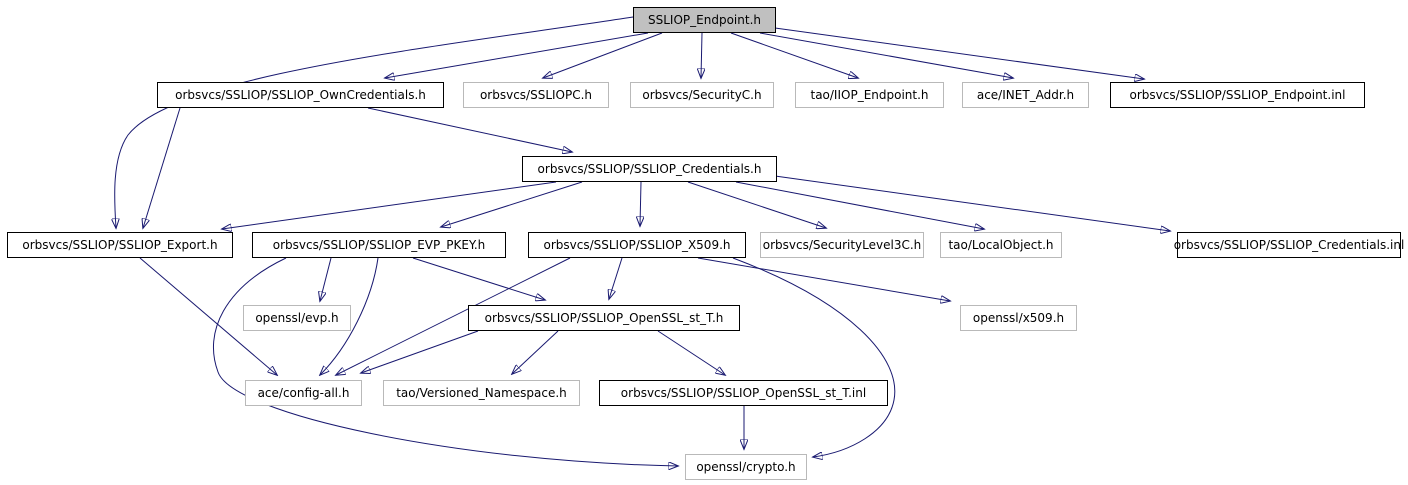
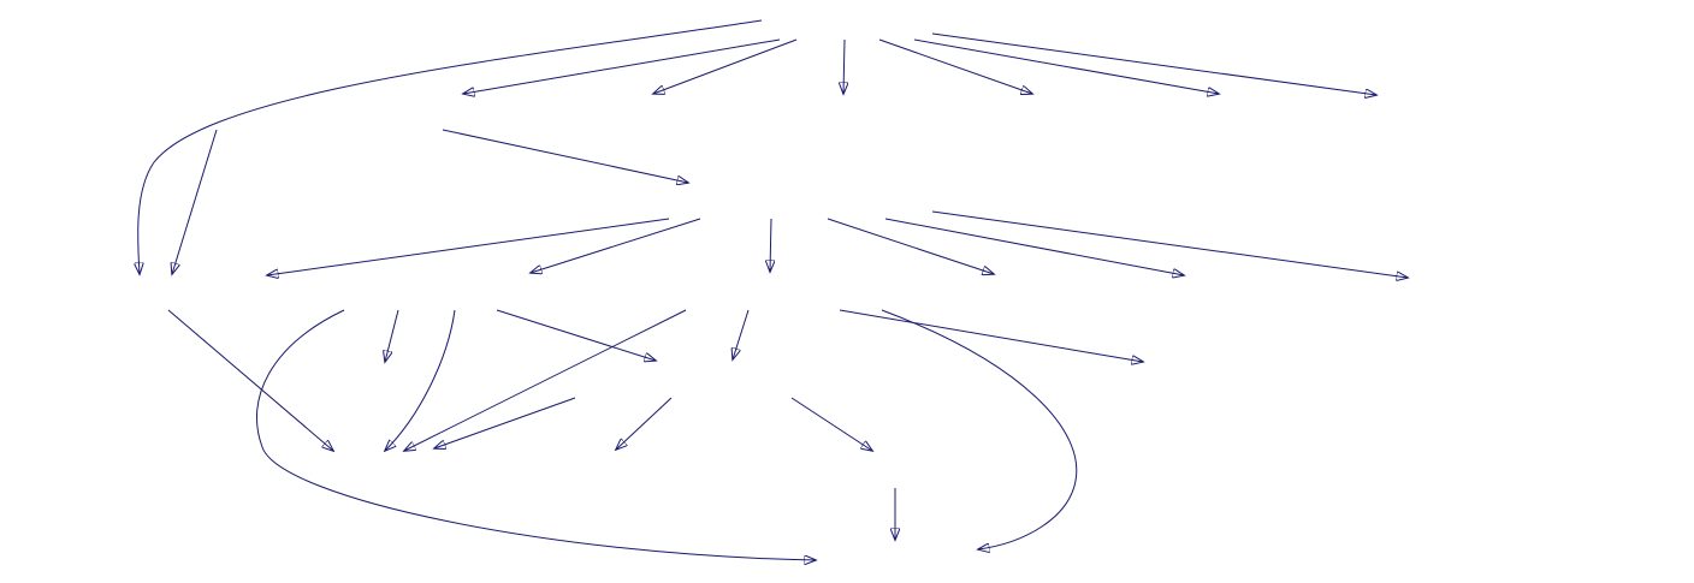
- SSLIOP_Endpoint.h
- orbsvcs/SSLIOP/SSLIOP_OwnCredentials.h
- orbsvcs/SSLIOPC.h
- orbsvcs/SecurityC.h
- tao/IIOP_Endpoint.h
- ace/INET_Addr.h
- orbsvcs/SSLIOP/SSLIOP_Endpoint.inl
- orbsvcs/SSLIOP/SSLIOP_Credentials.h
- orbsvcs/SSLIOP/SSLIOP_Export.h
- orbsvcs/SSLIOP/SSLIOP_EVP_PKEY.h
- orbsvcs/SSLIOP/SSLIOP_X509.h
- orbsvcs/SecurityLevel3C.h
- tao/LocalObject.h
- orbsvcs/SSLIOP/SSLIOP_Credentials.inl
- openssl/evp.h
- orbsvcs/SSLIOP/SSLIOP_OpenSSL_st_T.h
- openssl/x509.h
- ace/config-all.h
- tao/Versioned_Namespace.h
- orbsvcs/SSLIOP/SSLIOP_OpenSSL_st_T.inl
- openssl/crypto.h
